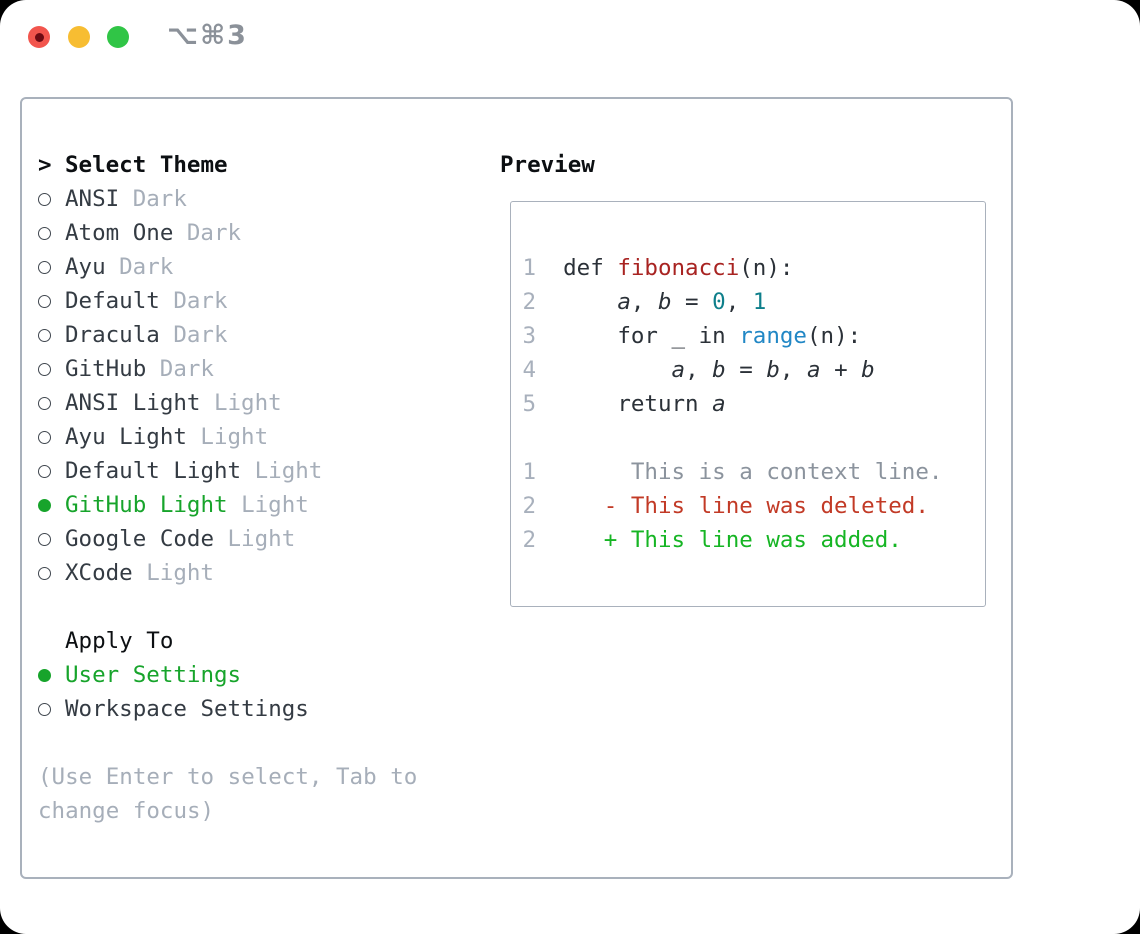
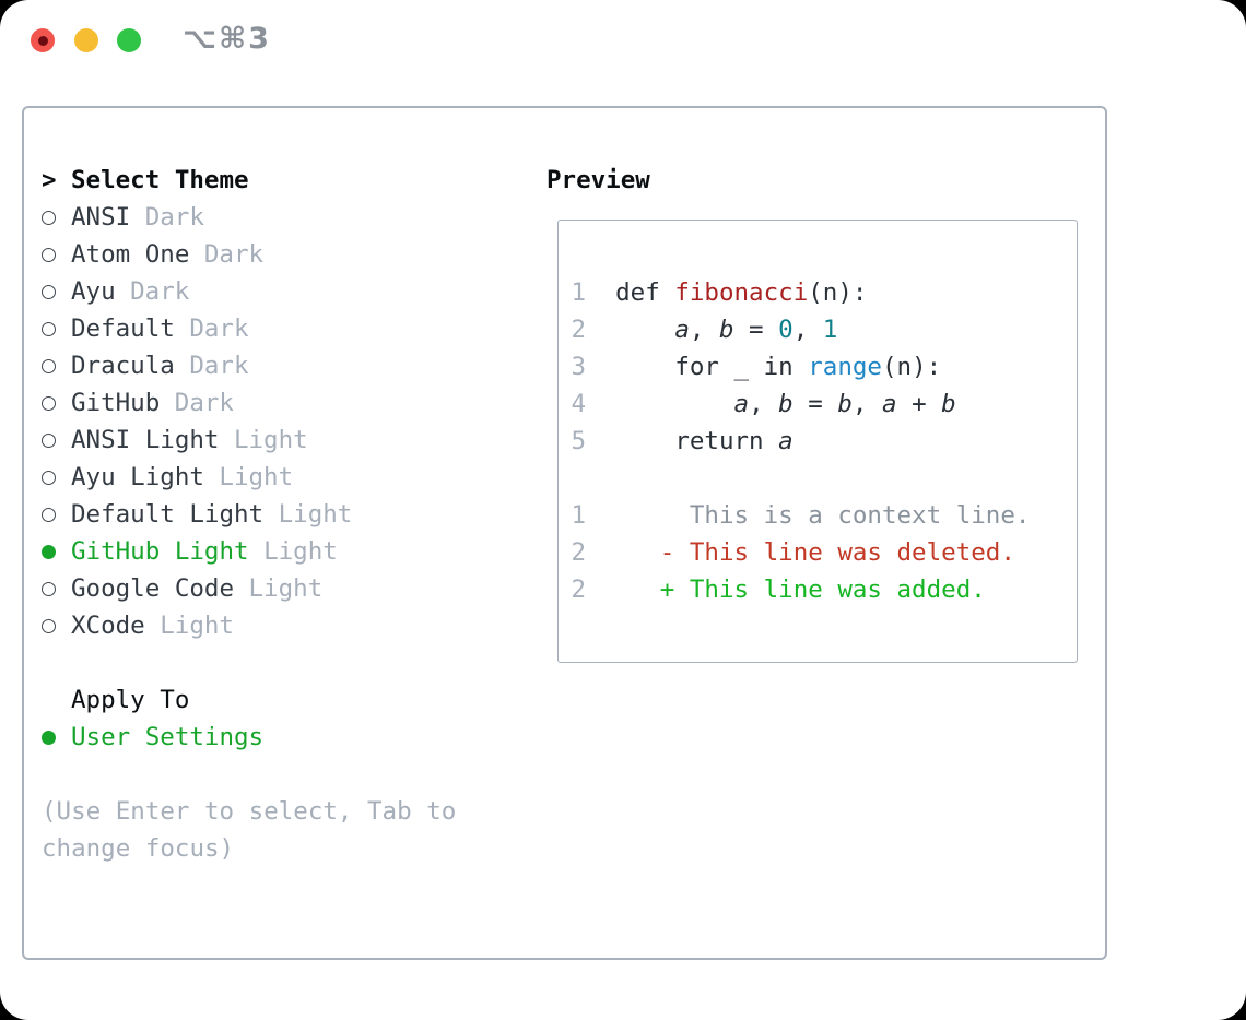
  ⌥⌘3
  >
  Select Theme
  ANSI
  Dark
  Atom One
  Dark
  Ayu
  Dark
  Default
  Dark
  Dracula
  Dark
  GitHub
  Dark
  ANSI Light
  Light
  Ayu Light
  Light
  Default Light
  Light
  GitHub Light
  Light
  Google Code
  Light
  XCode
  Light
  Apply To
  User Settings
- Workspace Settings
  (Use Enter to select, Tab to
  change focus)
  Preview
  1
  def
  fibonacci
  (n):
  2
  a
  ,
  b
  =
  0
  ,
  1
  3
  for _ in
  range
  (n):
  4
  a
  ,
  b
  =
  b
  ,
  a
  +
  b
  5
  return
  a
  1
  This is a context line.
  2
  - This line was deleted.
  2
  + This line was added.
